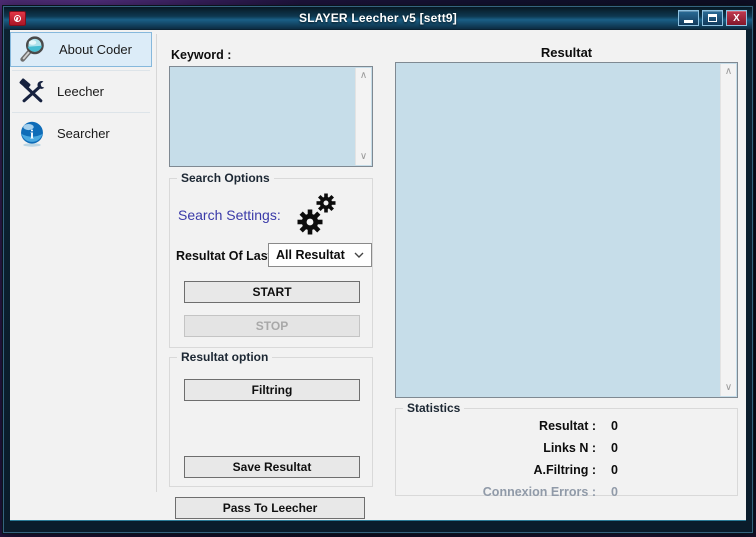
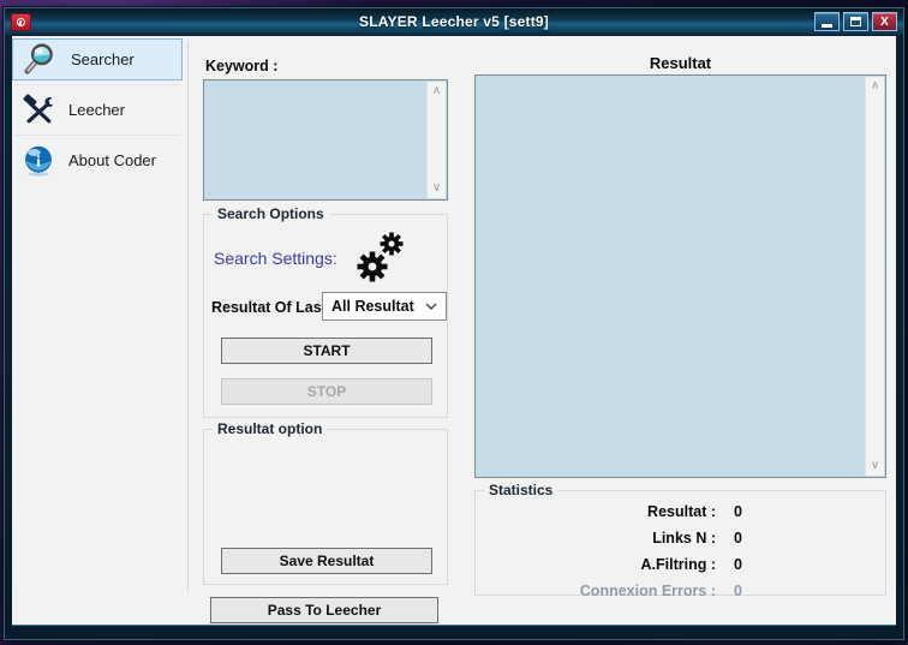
  SLAYER Leecher v5 [sett9]
  X
- About Coder
+ Searcher
  Leecher
  i
- Searcher
+ About Coder
  Keyword :
  ∧
  ∨
  Search Options
  Search Settings:
  Resultat Of Las
  All Resultat
  START
  STOP
  Resultat option
- Filtring
  Save Resultat
  Pass To Leecher
  Resultat
  ∧
  ∨
  Statistics
  Resultat :
  0
  Links N :
  0
  A.Filtring :
  0
  Connexion Errors :
  0
